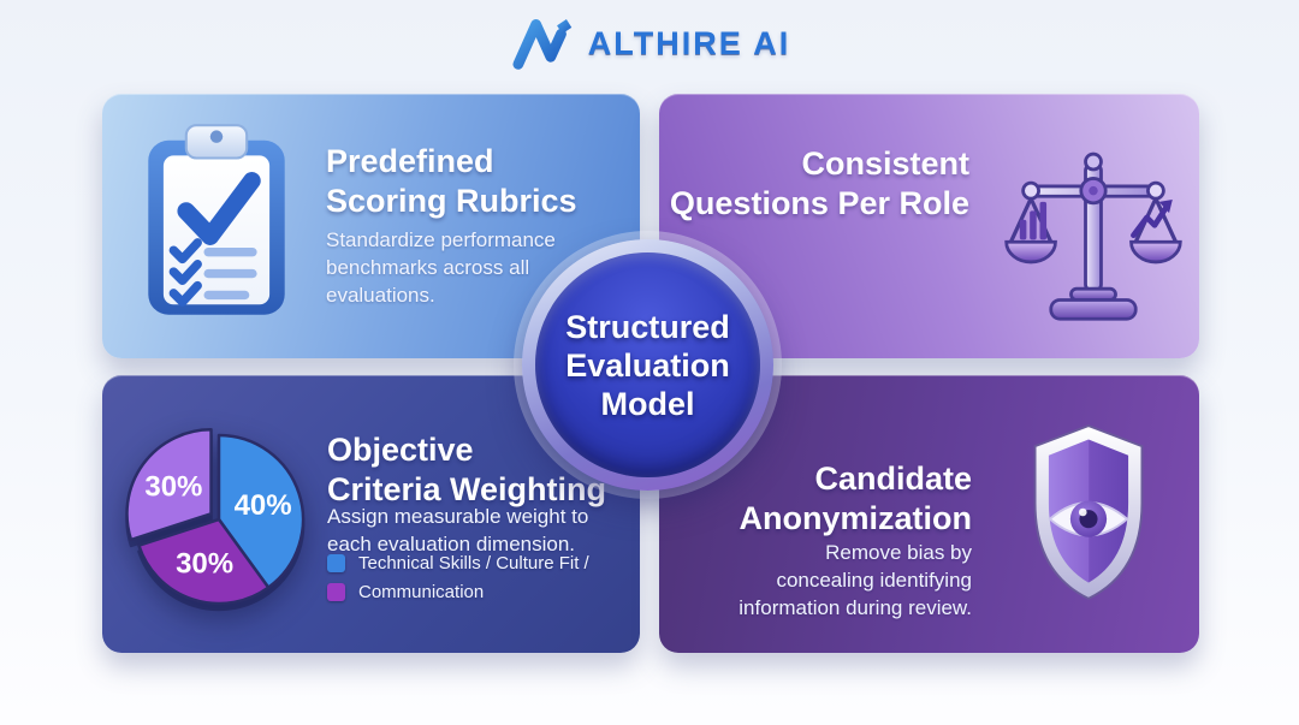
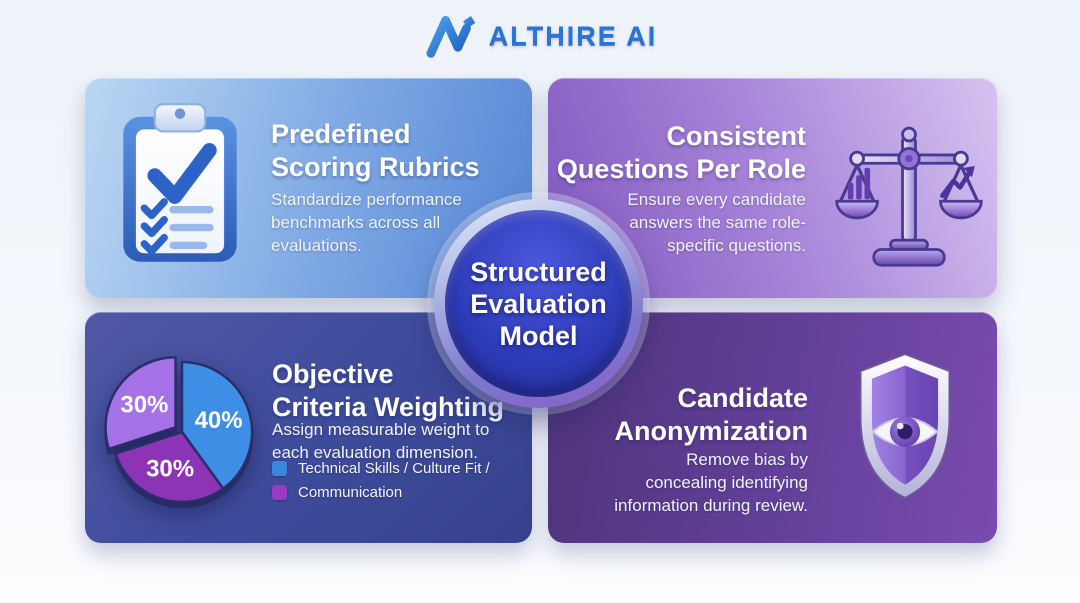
  ALTHIRE AI
  Predefined
  Scoring Rubrics
  Standardize performance
  benchmarks across all
  evaluations.
  Consistent
  Questions Per Role
+ Ensure every candidate
+ answers the same role-
+ specific questions.
  40%
  30%
  30%
  Objective
  Criteria Weighting
  Assign measurable weight to
  each evaluation dimension.
  Technical Skills / Culture Fit /
  Communication
  Candidate
  Anonymization
  Remove bias by
  concealing identifying
  information during review.
  Structured
  Evaluation
  Model
